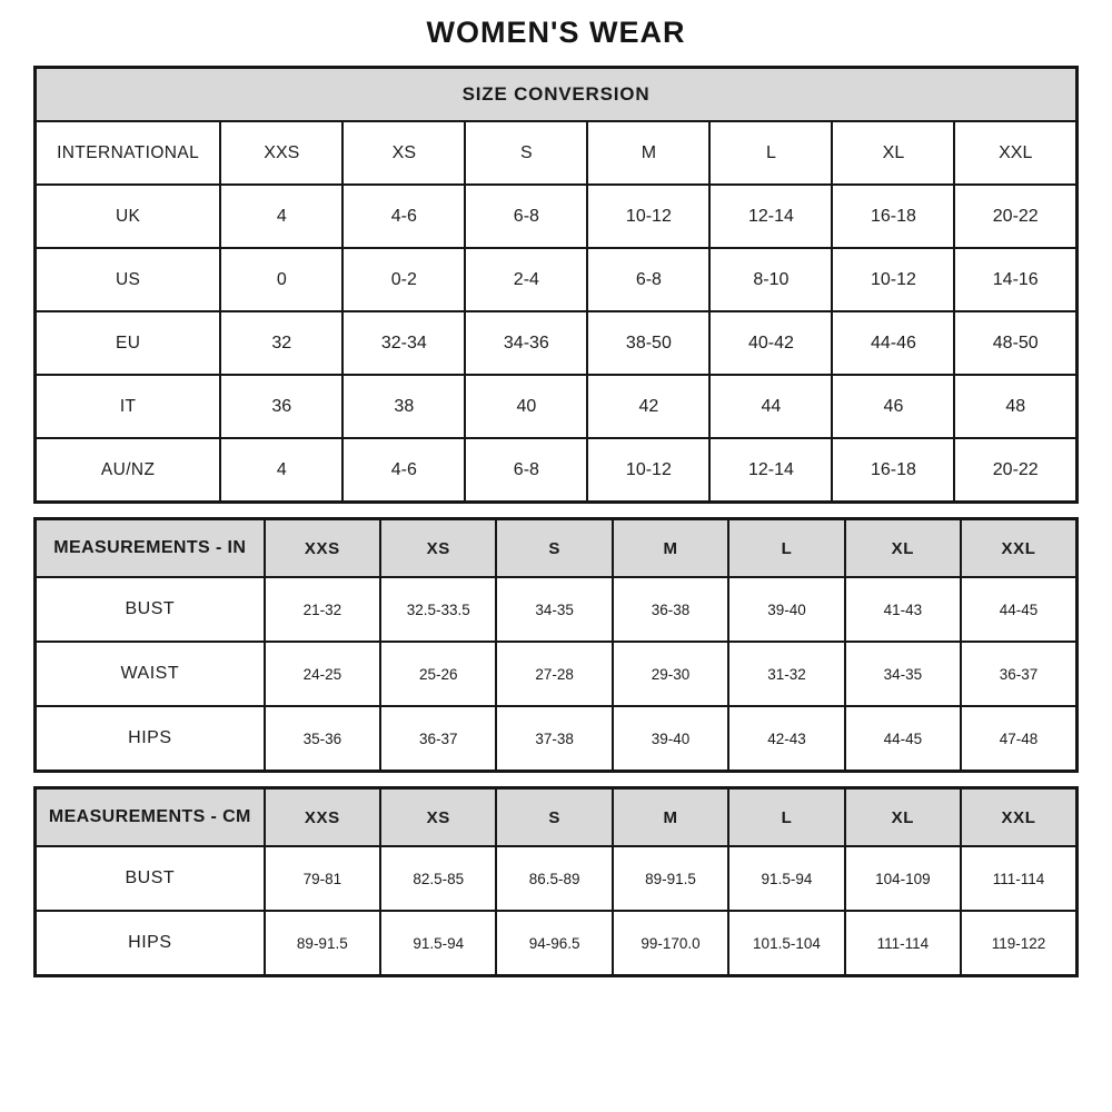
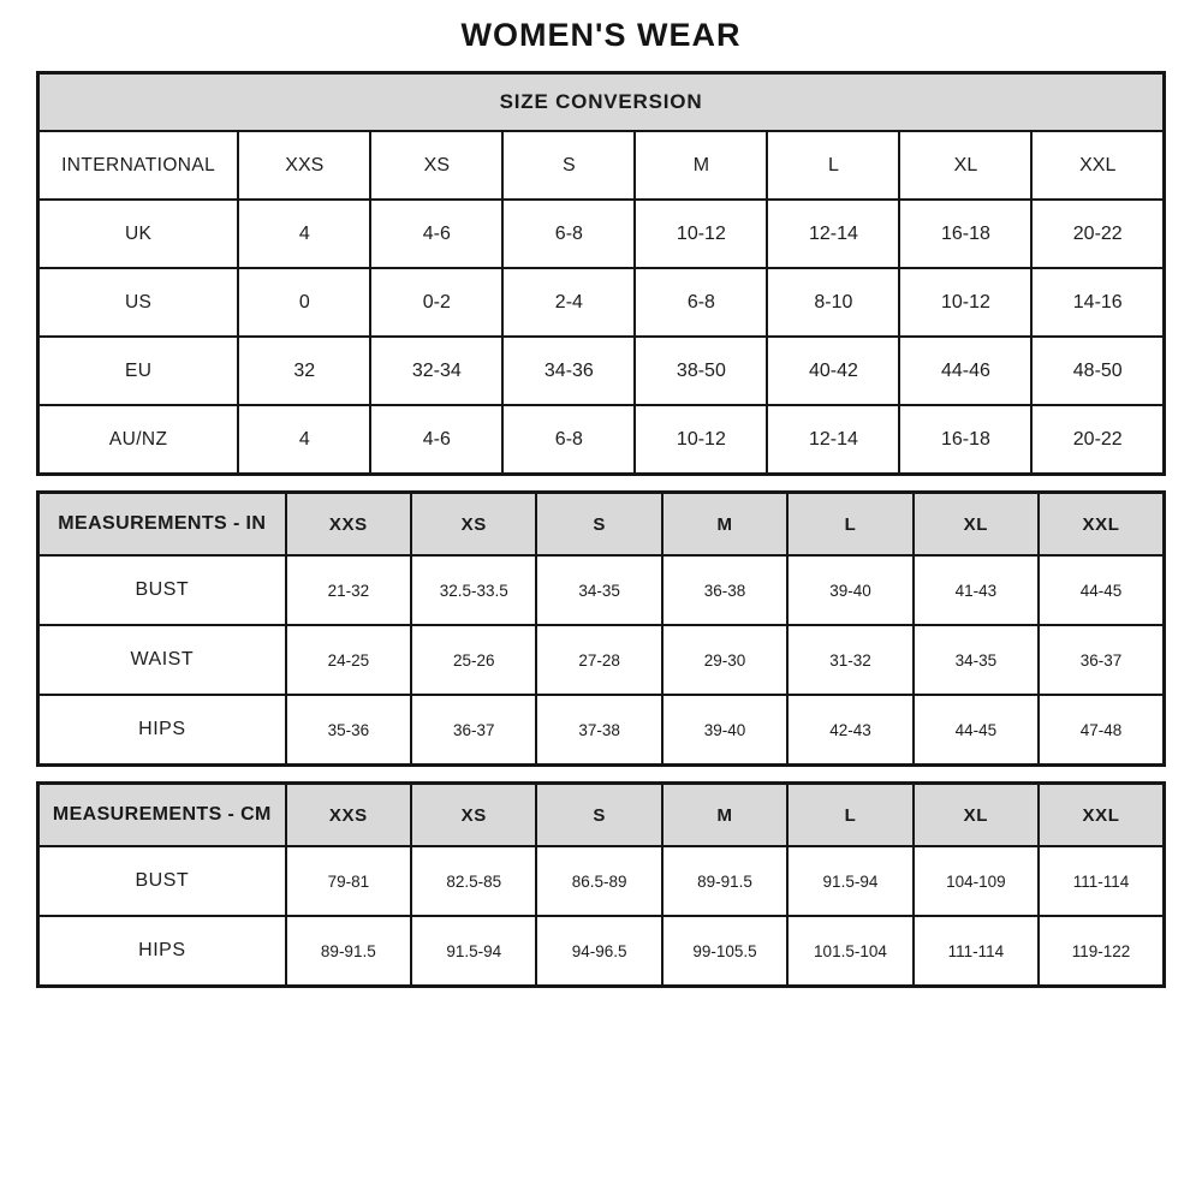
  WOMEN'S WEAR
  SIZE CONVERSION
  INTERNATIONAL	XXS	XS	S	M	L	XL	XXL
  UK	4	4-6	6-8	10-12	12-14	16-18	20-22
  US	0	0-2	2-4	6-8	8-10	10-12	14-16
  EU	32	32-34	34-36	38-50	40-42	44-46	48-50
- IT	36	38	40	42	44	46	48
  AU/NZ	4	4-6	6-8	10-12	12-14	16-18	20-22
  MEASUREMENTS - IN	XXS	XS	S	M	L	XL	XXL
  BUST	21-32	32.5-33.5	34-35	36-38	39-40	41-43	44-45
  WAIST	24-25	25-26	27-28	29-30	31-32	34-35	36-37
  HIPS	35-36	36-37	37-38	39-40	42-43	44-45	47-48
  MEASUREMENTS - CM	XXS	XS	S	M	L	XL	XXL
  BUST	79-81	82.5-85	86.5-89	89-91.5	91.5-94	104-109	111-114
- HIPS	89-91.5	91.5-94	94-96.5	99-170.0	101.5-104	111-114	119-122
+ HIPS	89-91.5	91.5-94	94-96.5	99-105.5	101.5-104	111-114	119-122
